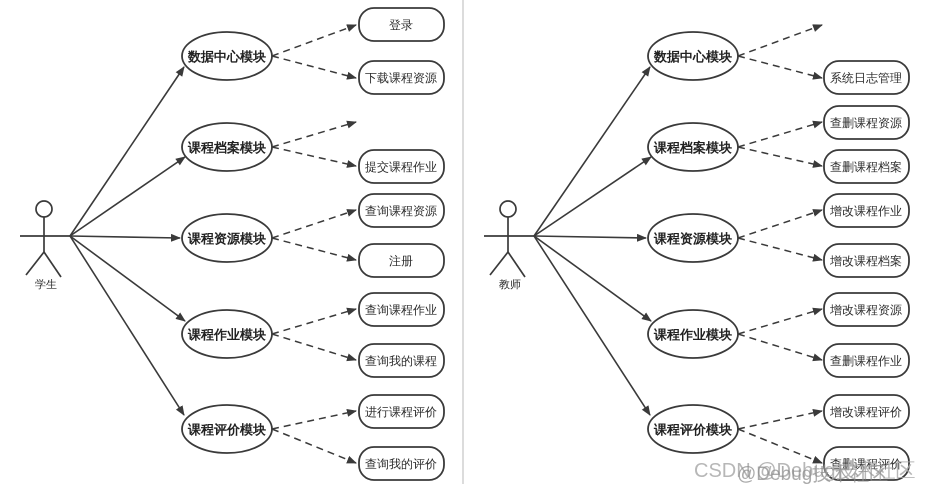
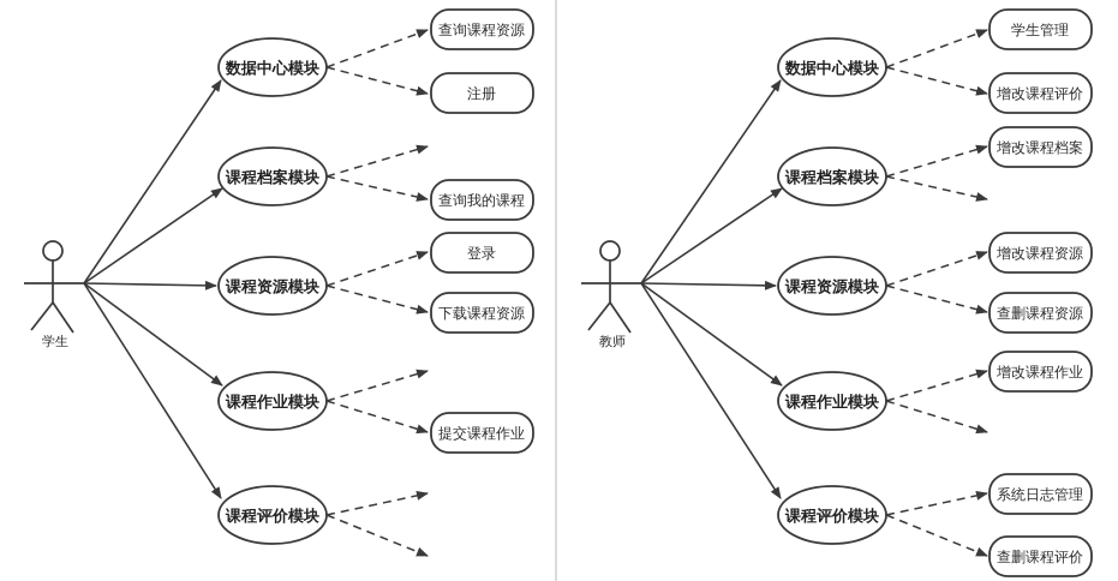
  学生
  数据中心模块
  课程档案模块
  课程资源模块
  课程作业模块
  课程评价模块
- 登录
+ 查询课程资源
- 下载课程资源
+ 注册
- 提交课程作业
+ 查询我的课程
- 查询课程资源
+ 登录
- 注册
+ 下载课程资源
- 查询课程作业
- 查询我的课程
+ 提交课程作业
- 进行课程评价
- 查询我的评价
  教师
  数据中心模块
  课程档案模块
  课程资源模块
  课程作业模块
  课程评价模块
+ 学生管理
- 系统日志管理
+ 增改课程评价
- 查删课程资源
+ 增改课程档案
- 查删课程档案
- 增改课程作业
+ 增改课程资源
- 增改课程档案
+ 查删课程资源
- 增改课程资源
+ 增改课程作业
- 查删课程作业
- 增改课程评价
+ 系统日志管理
  查删课程评价
- CSDN @Debug技术社区
- @Debug技术社区
